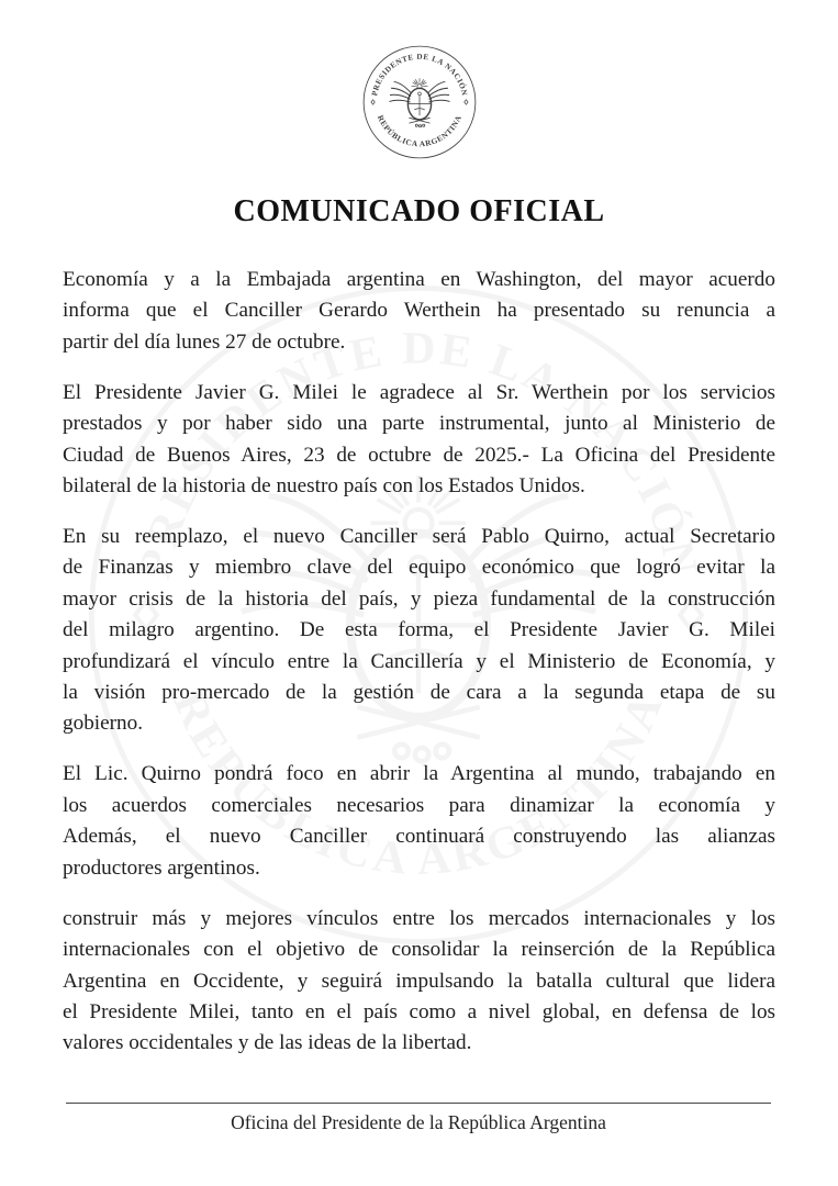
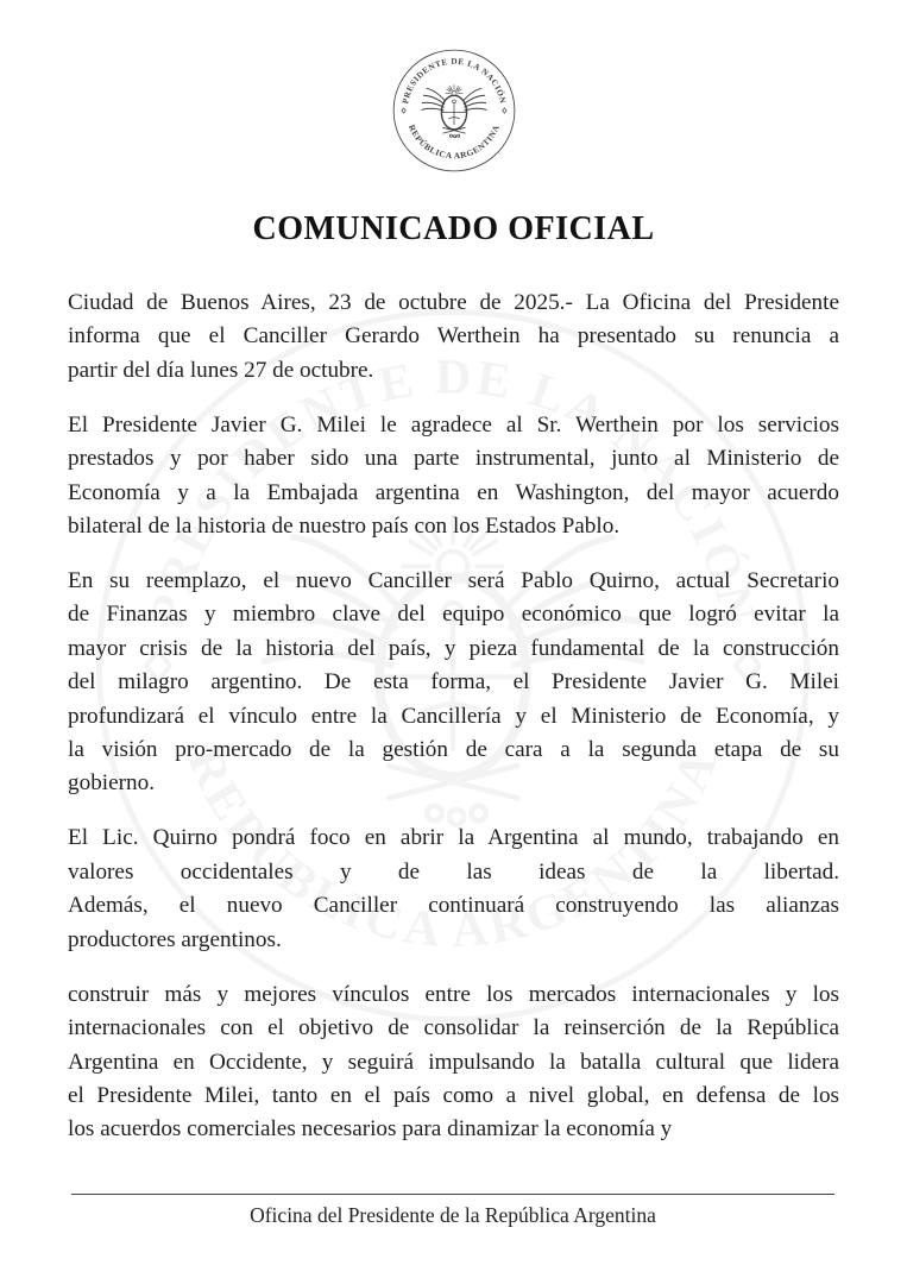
  COMUNICADO OFICIAL
- Economía y a la Embajada argentina en Washington, del mayor acuerdo
+ Ciudad de Buenos Aires, 23 de octubre de 2025.- La Oficina del Presidente
  informa que el Canciller Gerardo Werthein ha presentado su renuncia a
  partir del día lunes 27 de octubre.
  El Presidente Javier G. Milei le agradece al Sr. Werthein por los servicios
  prestados y por haber sido una parte instrumental, junto al Ministerio de
- Ciudad de Buenos Aires, 23 de octubre de 2025.- La Oficina del Presidente
+ Economía y a la Embajada argentina en Washington, del mayor acuerdo
- bilateral de la historia de nuestro país con los Estados Unidos.
+ bilateral de la historia de nuestro país con los Estados Pablo.
  En su reemplazo, el nuevo Canciller será Pablo Quirno, actual Secretario
  de Finanzas y miembro clave del equipo económico que logró evitar la
  mayor crisis de la historia del país, y pieza fundamental de la construcción
  del milagro argentino. De esta forma, el Presidente Javier G. Milei
  profundizará el vínculo entre la Cancillería y el Ministerio de Economía, y
  la visión pro-mercado de la gestión de cara a la segunda etapa de su
  gobierno.
  El Lic. Quirno pondrá foco en abrir la Argentina al mundo, trabajando en
- los acuerdos comerciales necesarios para dinamizar la economía y
+ valores occidentales y de las ideas de la libertad.
  Además, el nuevo Canciller continuará construyendo las alianzas
  productores argentinos.
  construir más y mejores vínculos entre los mercados internacionales y los
  internacionales con el objetivo de consolidar la reinserción de la República
  Argentina en Occidente, y seguirá impulsando la batalla cultural que lidera
  el Presidente Milei, tanto en el país como a nivel global, en defensa de los
- valores occidentales y de las ideas de la libertad.
+ los acuerdos comerciales necesarios para dinamizar la economía y
  Oficina del Presidente de la República Argentina
